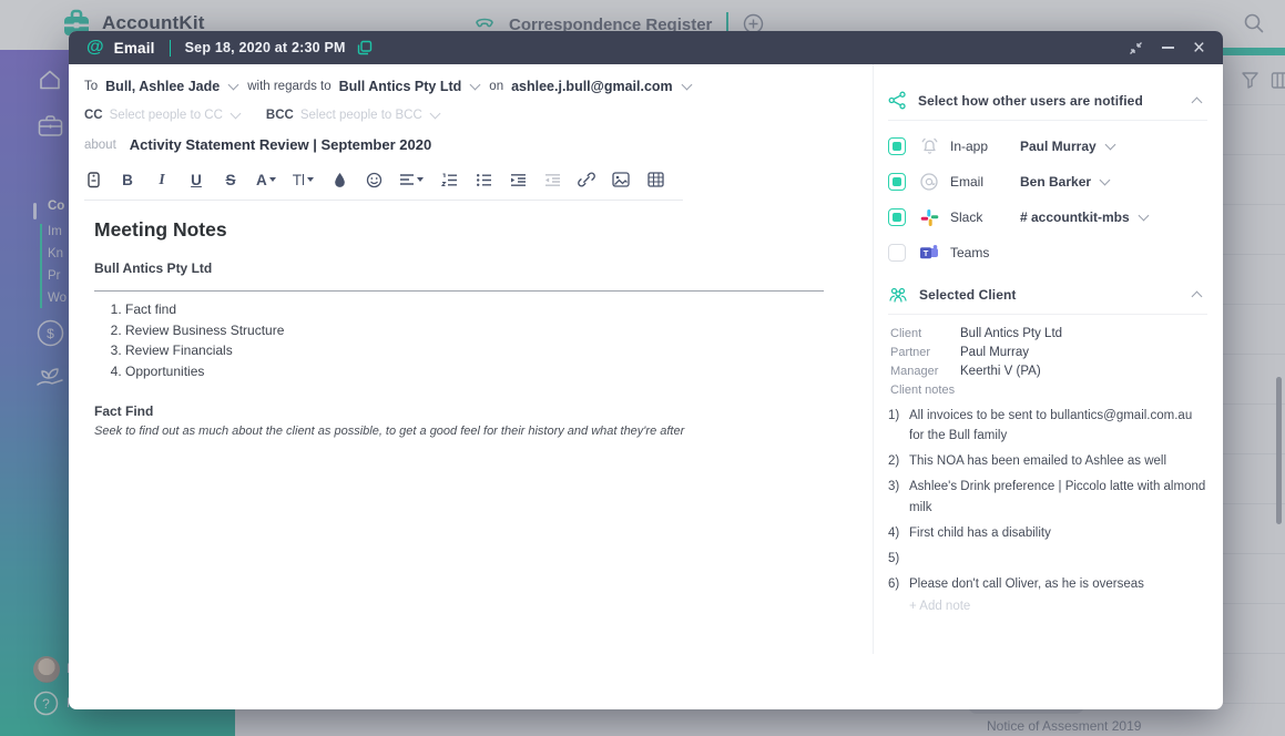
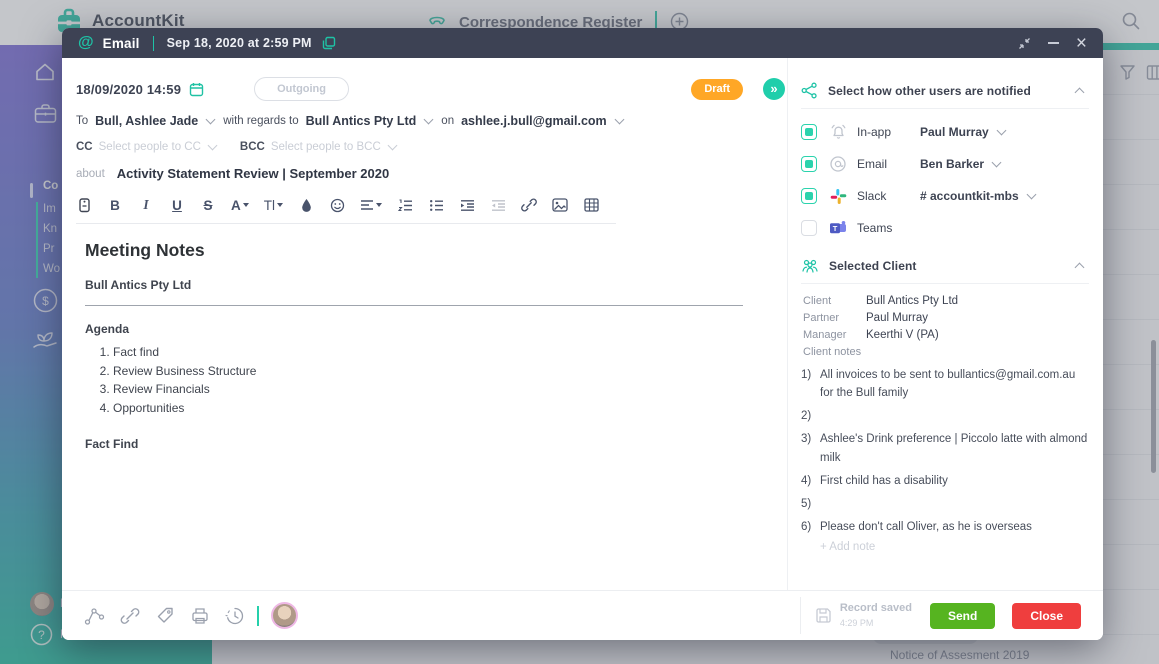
  AccountKit
  Correspondence Register
  Notice of Assesment 2019
  Co
  Im
  Kn
  Pr
  Wo
  $
  ?
  @
  Email
- Sep 18, 2020 at 2:30 PM
+ Sep 18, 2020 at 2:59 PM
  ×
+ 18/09/2020 14:59
+ Outgoing
+ Draft
+ »
  To
  Bull, Ashlee Jade
  with regards to
  Bull Antics Pty Ltd
  on
  ashlee.j.bull@gmail.com
  CC
  Select people to CC
  BCC
  Select people to BCC
  about
  Activity Statement Review | September 2020
  B
  I
  U
  S
  A
  Tl
  Meeting Notes
  Bull Antics Pty Ltd
+ Agenda
  Fact find
  Review Business Structure
  Review Financials
  Opportunities
  Fact Find
- Seek to find out as much about the client as possible, to get a good feel for their history and what they're after
  Select how other users are notified
  In-app
  Paul Murray
  Email
  Ben Barker
  Slack
  # accountkit-mbs
  T
  Teams
  Selected Client
  Client
  Bull Antics Pty Ltd
  Partner
  Paul Murray
  Manager
  Keerthi V (PA)
  Client notes
  All invoices to be sent to bullantics@gmail.com.au for the Bull family
- This NOA has been emailed to Ashlee as well
  Ashlee's Drink preference | Piccolo latte with almond milk
  First child has a disability
  Please don't call Oliver, as he is overseas
  + Add note
+ Record saved
+ 4:29 PM
+ Send
+ Close
